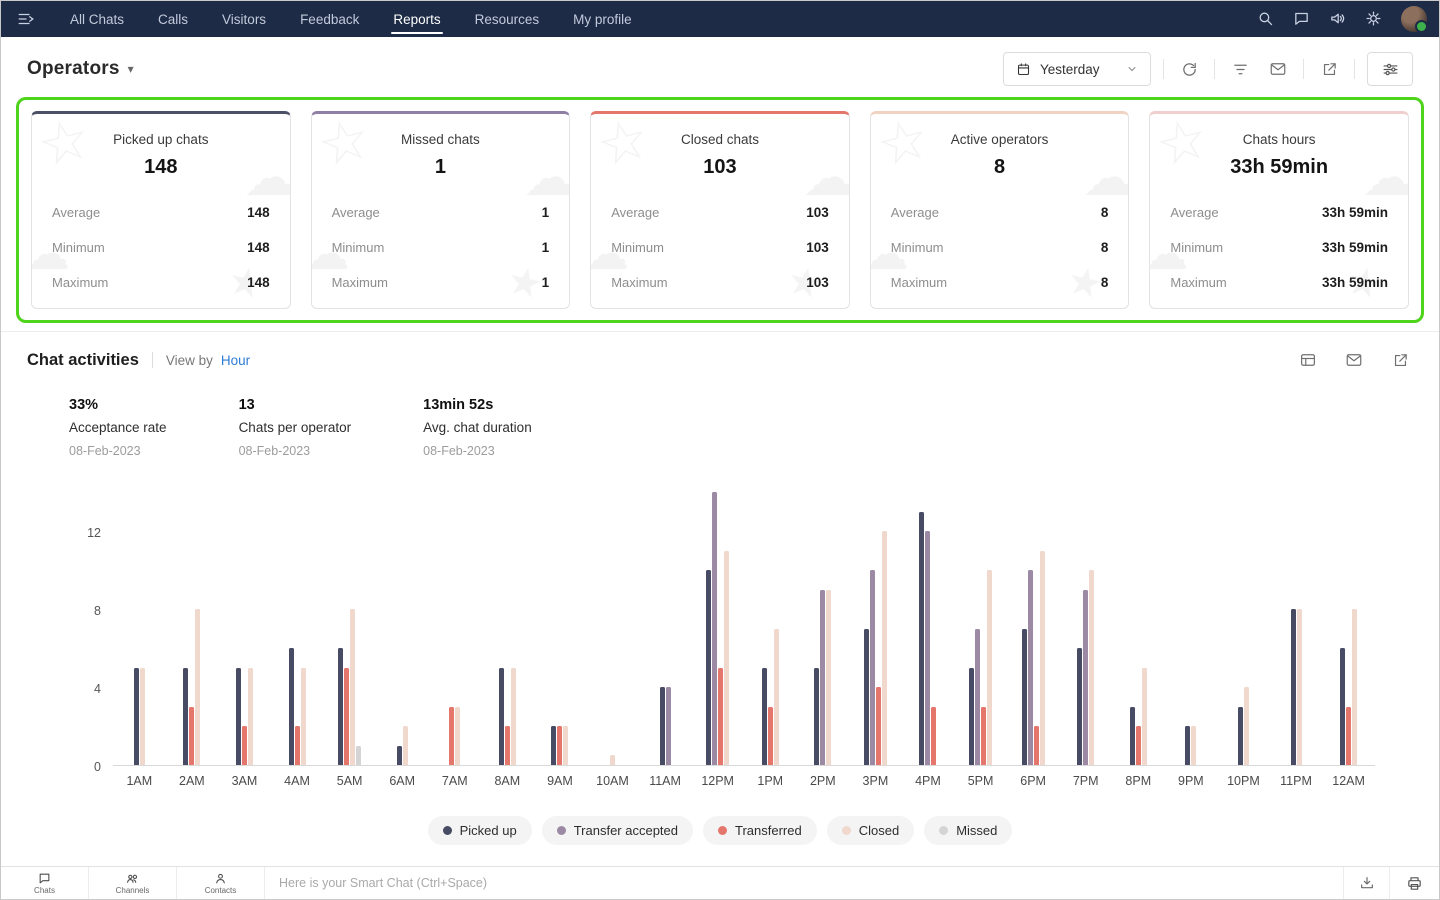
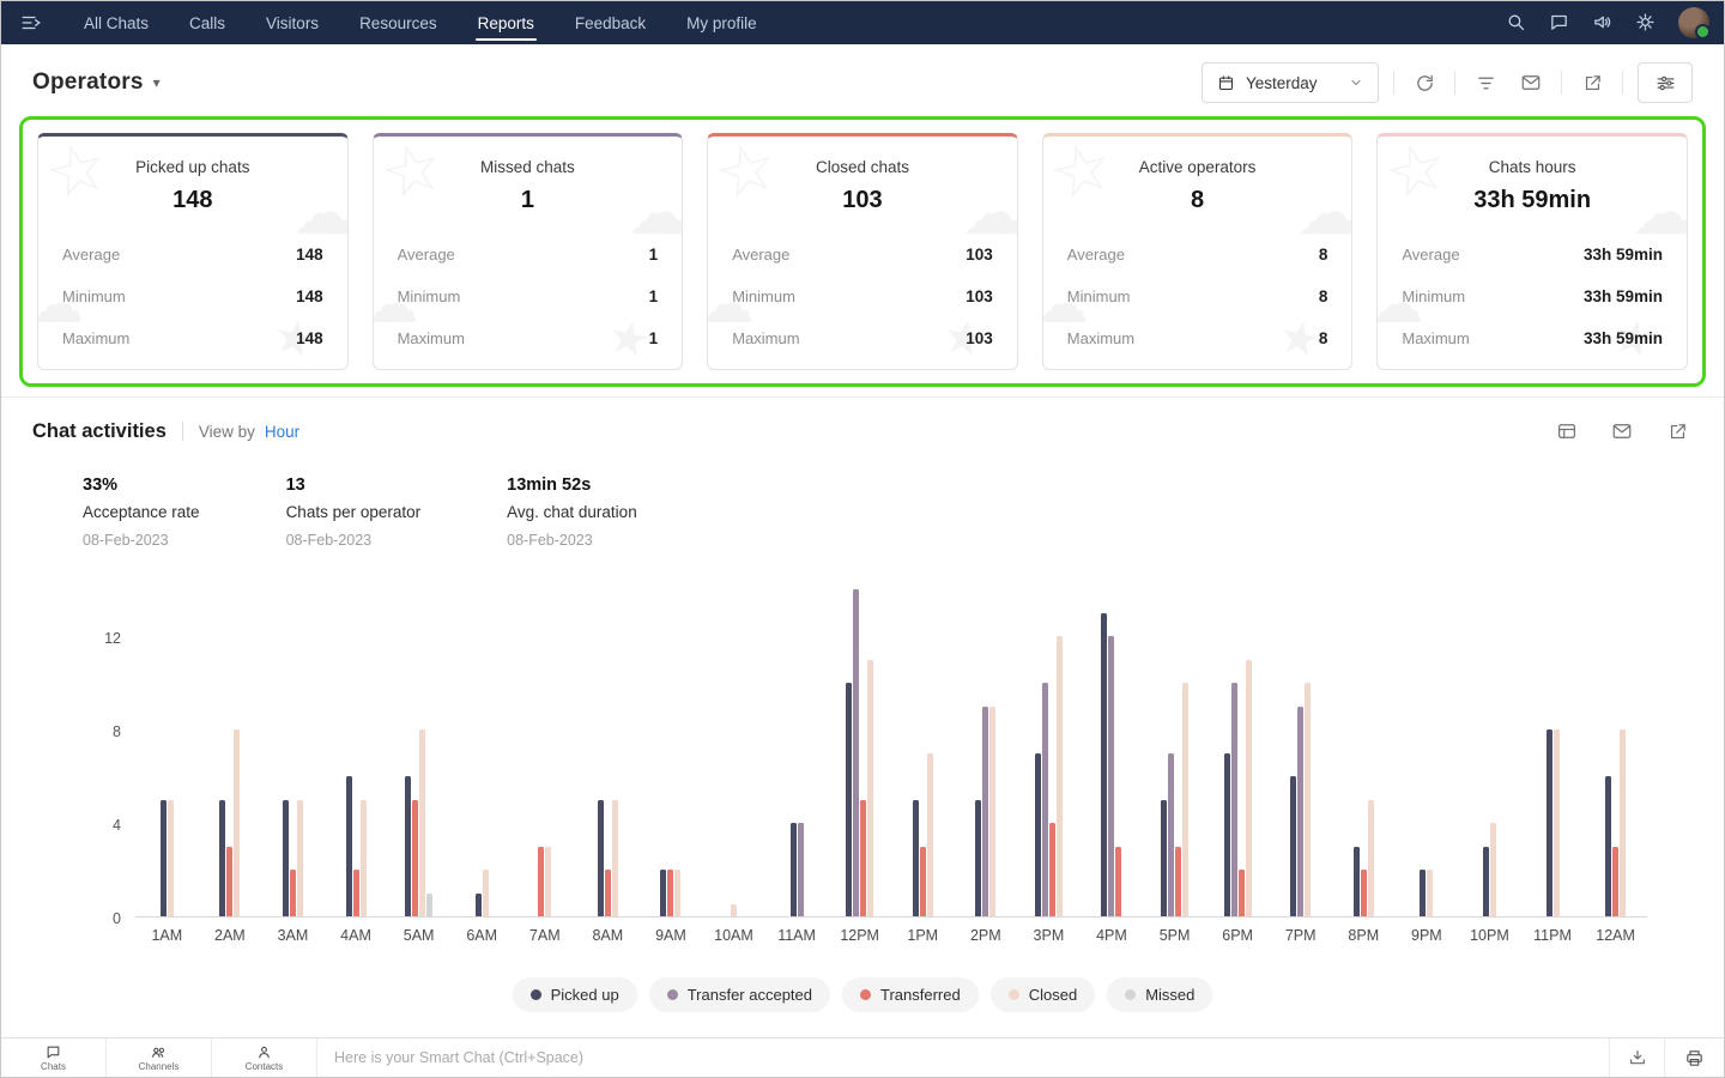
  All Chats
  Calls
  Visitors
- Feedback
+ Resources
  Reports
- Resources
+ Feedback
  My profile
  Operators
  ▾
  Yesterday
  ☁
  ☁
  Picked up chats
  148
  Average
  148
  Minimum
  148
  Maximum
  148
  ☁
  ☁
  Missed chats
  1
  Average
  1
  Minimum
  1
  Maximum
  1
  ☁
  ☁
  Closed chats
  103
  Average
  103
  Minimum
  103
  Maximum
  103
  ☁
  ☁
  Active operators
  8
  Average
  8
  Minimum
  8
  Maximum
  8
  ☁
  ☁
  Chats hours
  33h 59min
  Average
  33h 59min
  Minimum
  33h 59min
  Maximum
  33h 59min
  Chat activities
  View by
  Hour
  33%
  Acceptance rate
  08-Feb-2023
  13
  Chats per operator
  08-Feb-2023
  13min 52s
  Avg. chat duration
  08-Feb-2023
  1AM
  2AM
  3AM
  4AM
  5AM
  6AM
  7AM
  8AM
  9AM
  10AM
  11AM
  12PM
  1PM
  2PM
  3PM
  4PM
  5PM
  6PM
  7PM
  8PM
  9PM
  10PM
  11PM
  12AM
  0
  4
  8
  12
  Picked up
  Transfer accepted
  Transferred
  Closed
  Missed
  Chats
  Channels
  Contacts
  Here is your Smart Chat (Ctrl+Space)
